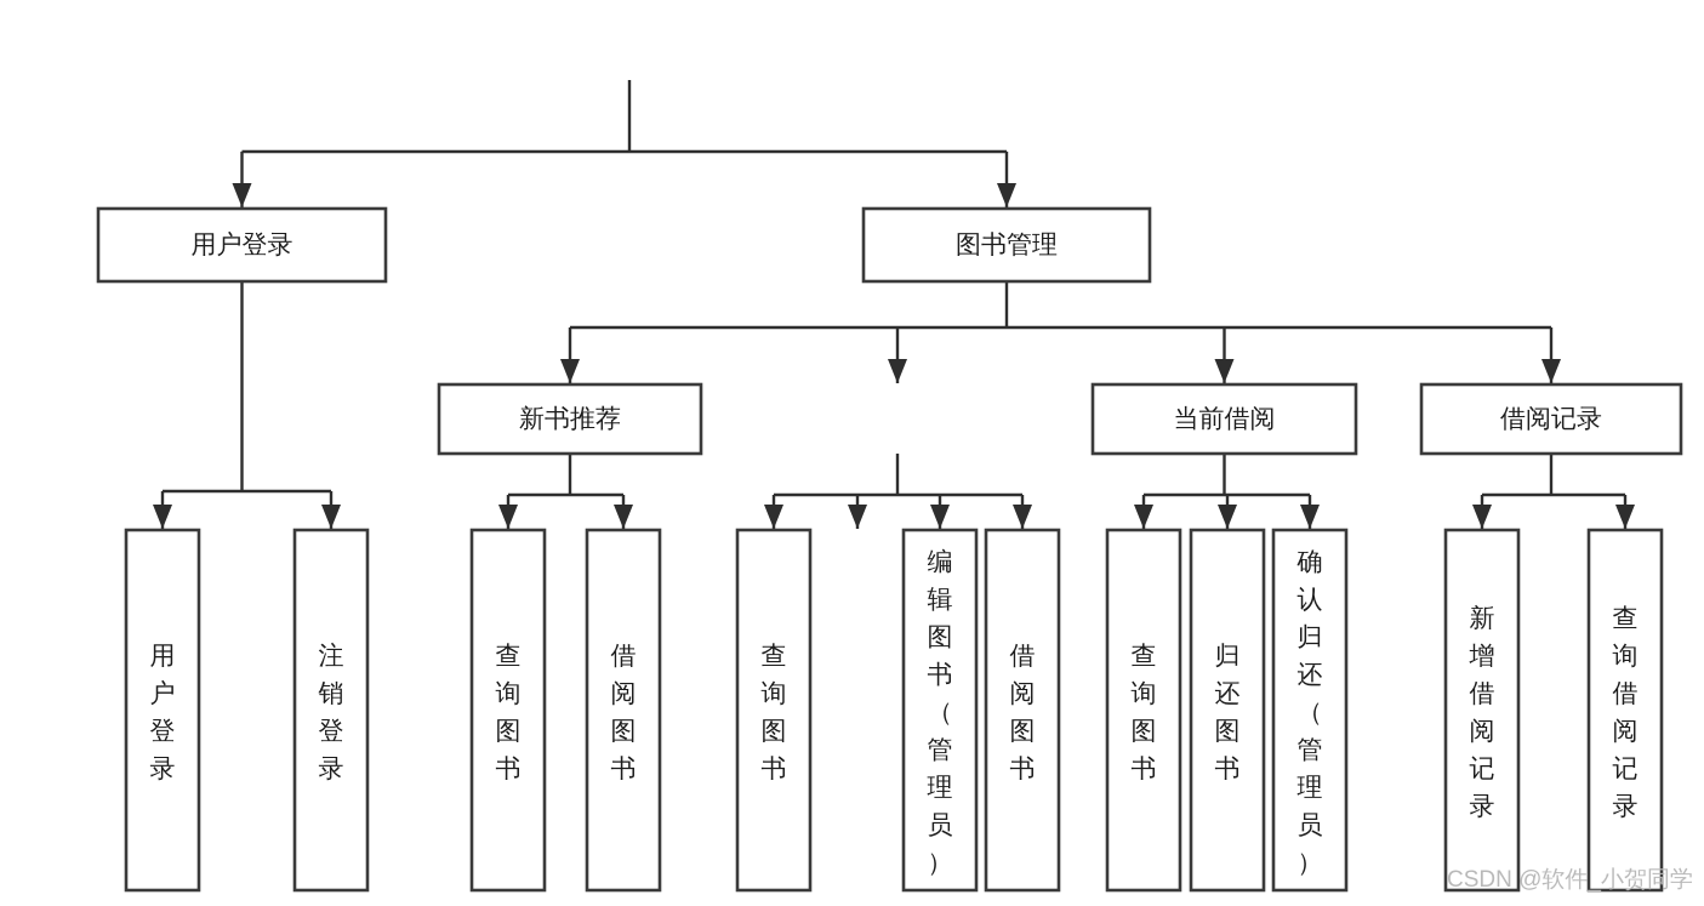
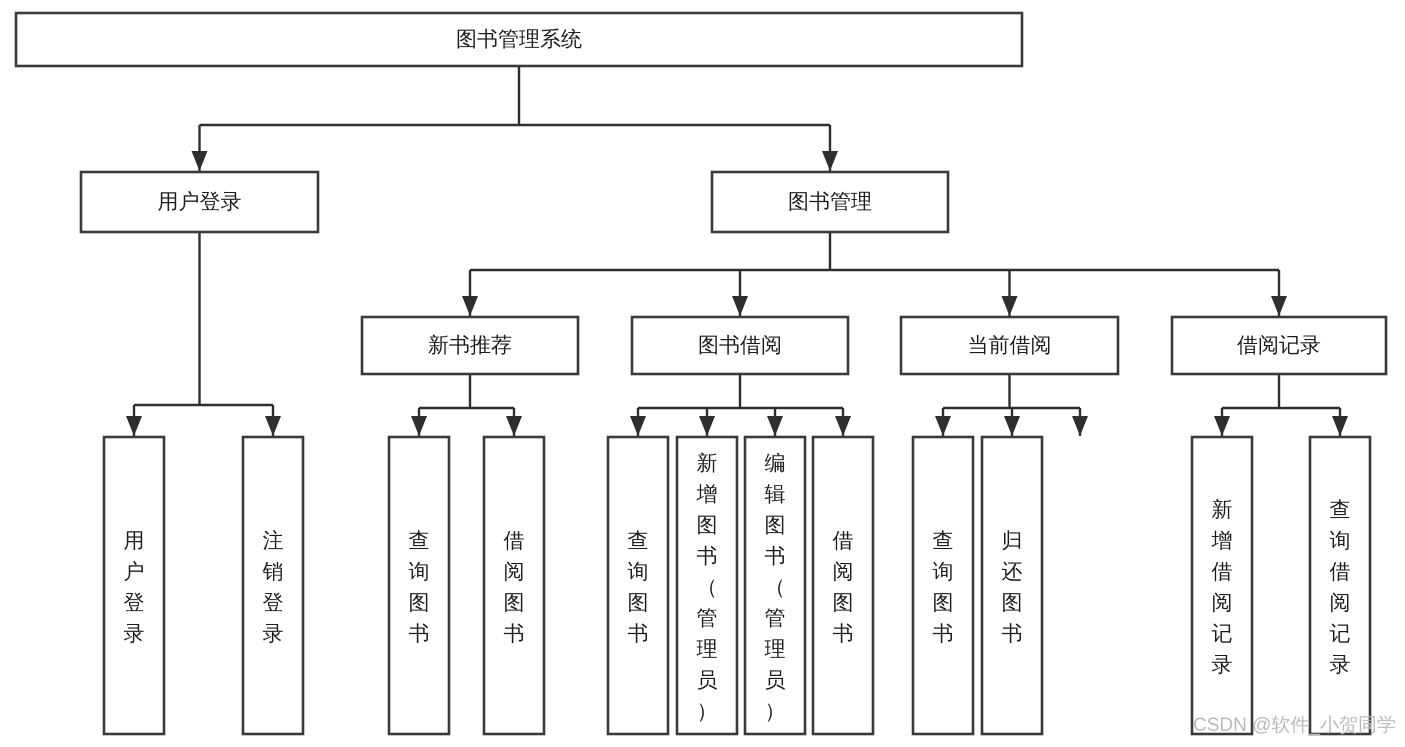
+ 图书管理系统
  用户登录
  图书管理
  新书推荐
+ 图书借阅
  当前借阅
  借阅记录
  用户登录
  注销登录
  查询图书
  借阅图书
  查询图书
+ 新增图书（管理员）
  编辑图书（管理员）
  借阅图书
  查询图书
  归还图书
- 确认归还（管理员）
  新增借阅记录
  查询借阅记录
  CSDN @软件_小贺同学
